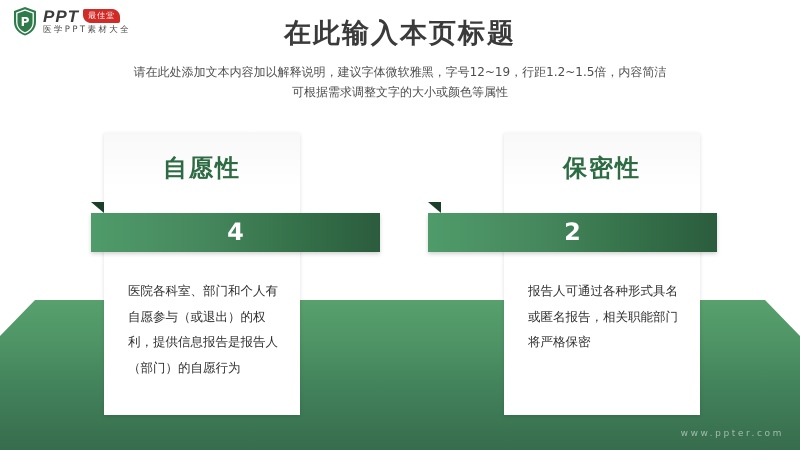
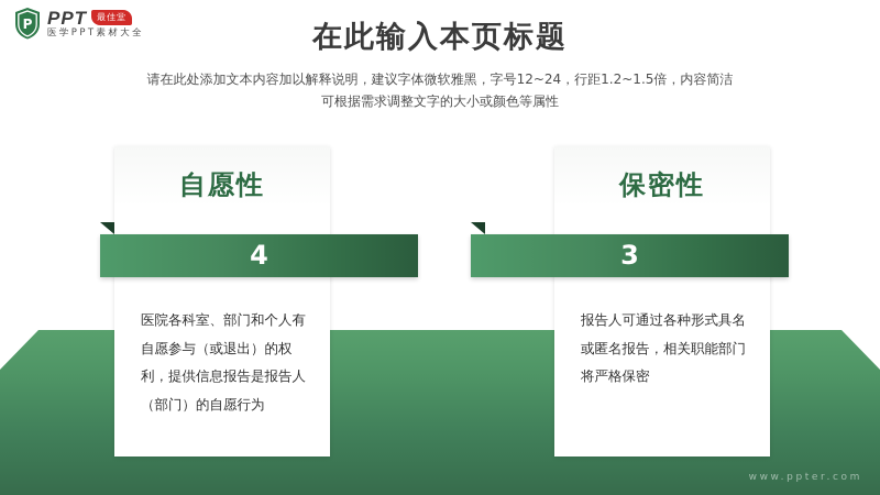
  P
  PPT
  最佳堂
  医学PPT素材大全
  在此输入本页标题
- 请在此处添加文本内容加以解释说明，建议字体微软雅黑，字号12~19，行距1.2~1.5倍，内容简洁
+ 请在此处添加文本内容加以解释说明，建议字体微软雅黑，字号12~24，行距1.2~1.5倍，内容简洁
  可根据需求调整文字的大小或颜色等属性
  www.ppter.com
  自愿性
  医院各科室、部门和个人有自愿参与（或退出）的权利，提供信息报告是报告人（部门）的自愿行为
  保密性
  报告人可通过各种形式具名或匿名报告，相关职能部门将严格保密
  4
- 2
+ 3
